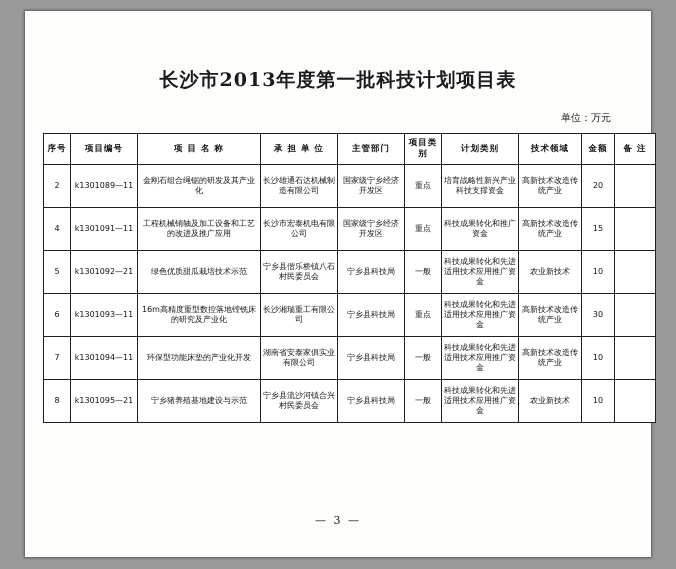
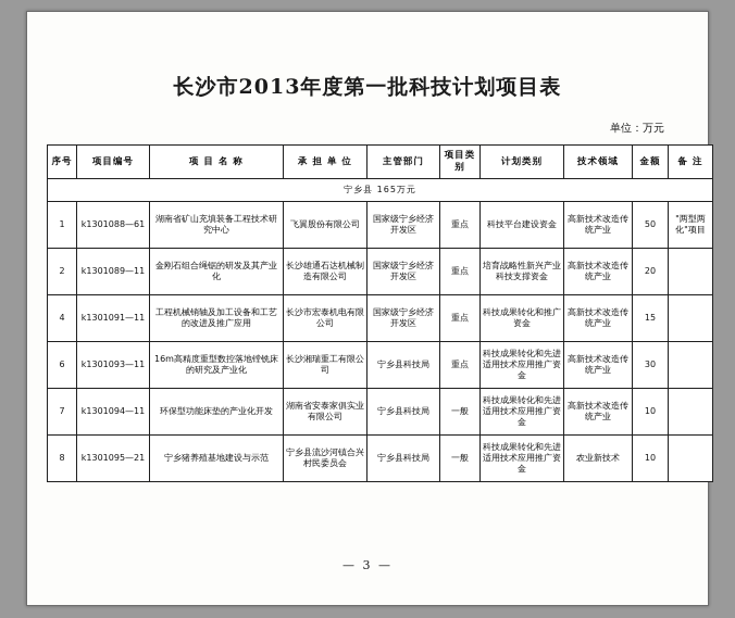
  长沙市2013年度第一批科技计划项目表
  单位：万元
  序号	项目编号	项 目 名 称	承 担 单 位	主管部门	项目类别	计划类别	技术领域	金额	备 注
+ 宁乡县 165万元
+ 1	k1301088—61	湖南省矿山充填装备工程技术研究中心	飞翼股份有限公司	国家级宁乡经济开发区	重点	科技平台建设资金	高新技术改造传统产业	50	"两型两化"项目
  2	k1301089—11	金刚石组合绳锯的研发及其产业化	长沙雄通石达机械制造有限公司	国家级宁乡经济开发区	重点	培育战略性新兴产业科技支撑资金	高新技术改造传统产业	20
  4	k1301091—11	工程机械销轴及加工设备和工艺的改进及推广应用	长沙市宏泰机电有限公司	国家级宁乡经济开发区	重点	科技成果转化和推广资金	高新技术改造传统产业	15
- 5	k1301092—21	绿色优质甜瓜栽培技术示范	宁乡县偕乐桥镇八石村民委员会	宁乡县科技局	一般	科技成果转化和先进适用技术应用推广资金	农业新技术	10
  6	k1301093—11	16m高精度重型数控落地镗铣床的研究及产业化	长沙湘瑞重工有限公司	宁乡县科技局	重点	科技成果转化和先进适用技术应用推广资金	高新技术改造传统产业	30
  7	k1301094—11	环保型功能床垫的产业化开发	湖南省安泰家俱实业有限公司	宁乡县科技局	一般	科技成果转化和先进适用技术应用推广资金	高新技术改造传统产业	10
  8	k1301095—21	宁乡猪养殖基地建设与示范	宁乡县流沙河镇合兴村民委员会	宁乡县科技局	一般	科技成果转化和先进适用技术应用推广资金	农业新技术	10
  — 3 —
